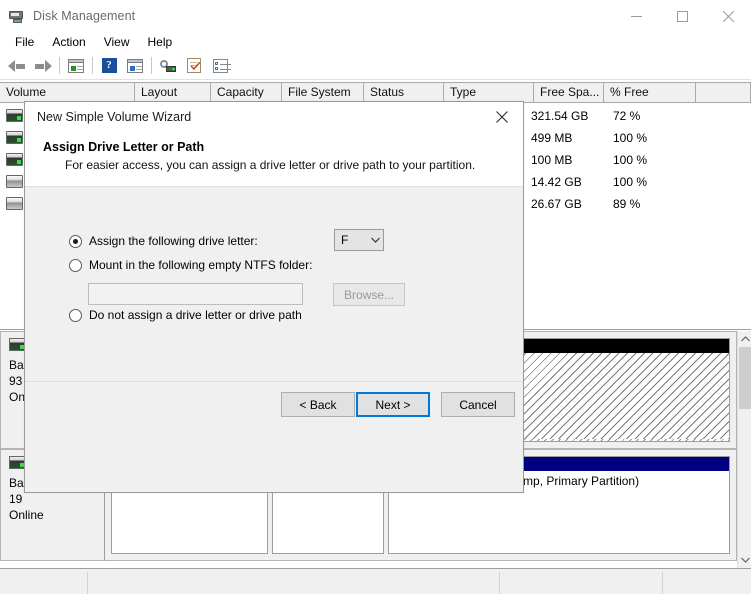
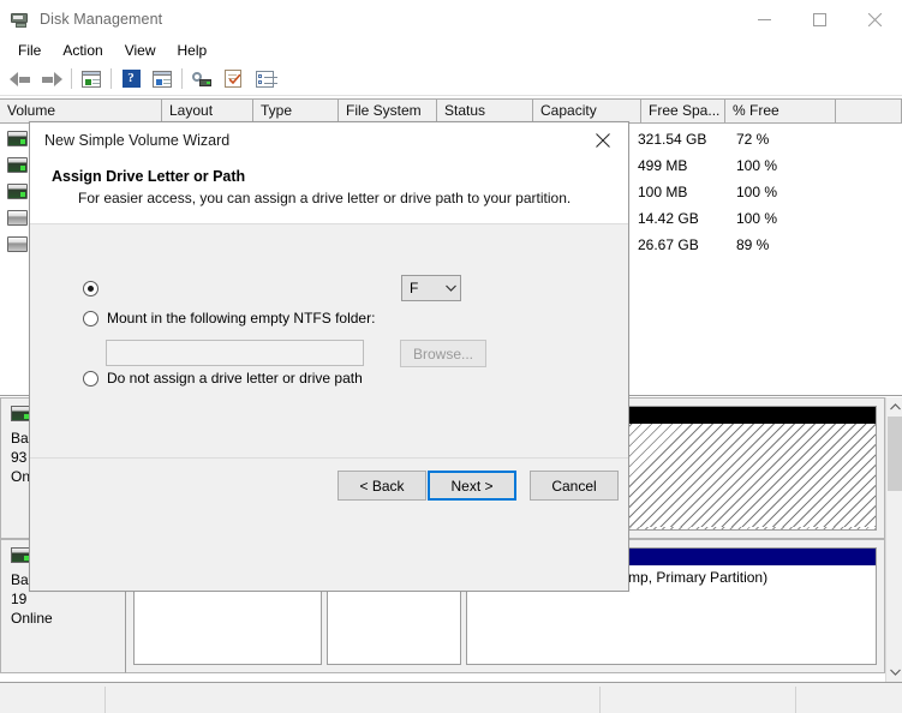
  Disk Management
  File
  Action
  View
  Help
  ?
  Volume
  Layout
- Capacity
+ Type
  File System
  Status
- Type
+ Capacity
  Free Spa...
  % Free
  321.54 GB
  72 %
  499 MB
  100 %
  100 MB
  100 %
  14.42 GB
  100 %
  26.67 GB
  89 %
  Ba
  93
  On
  Ba
  19
  Online
  New Simple Volume Wizard
  Assign Drive Letter or Path
  For easier access, you can assign a drive letter or drive path to your partition.
- Assign the following drive letter:
  F
  Mount in the following empty NTFS folder:
  Browse...
  Do not assign a drive letter or drive path
  < Back
  Next >
  Cancel
